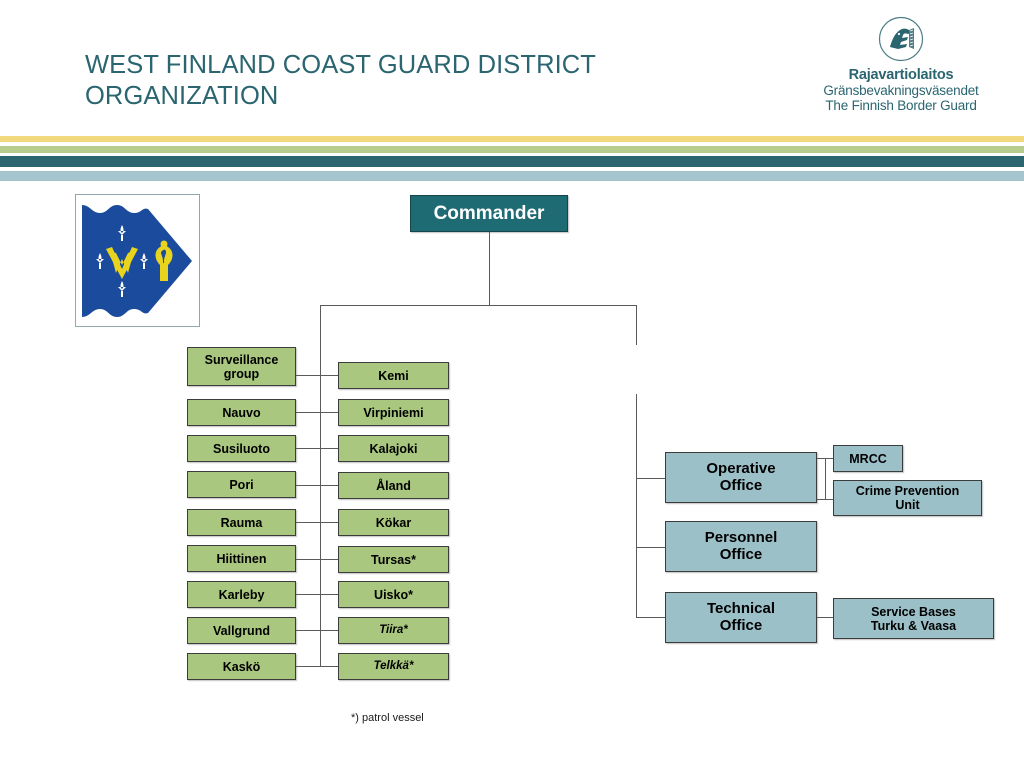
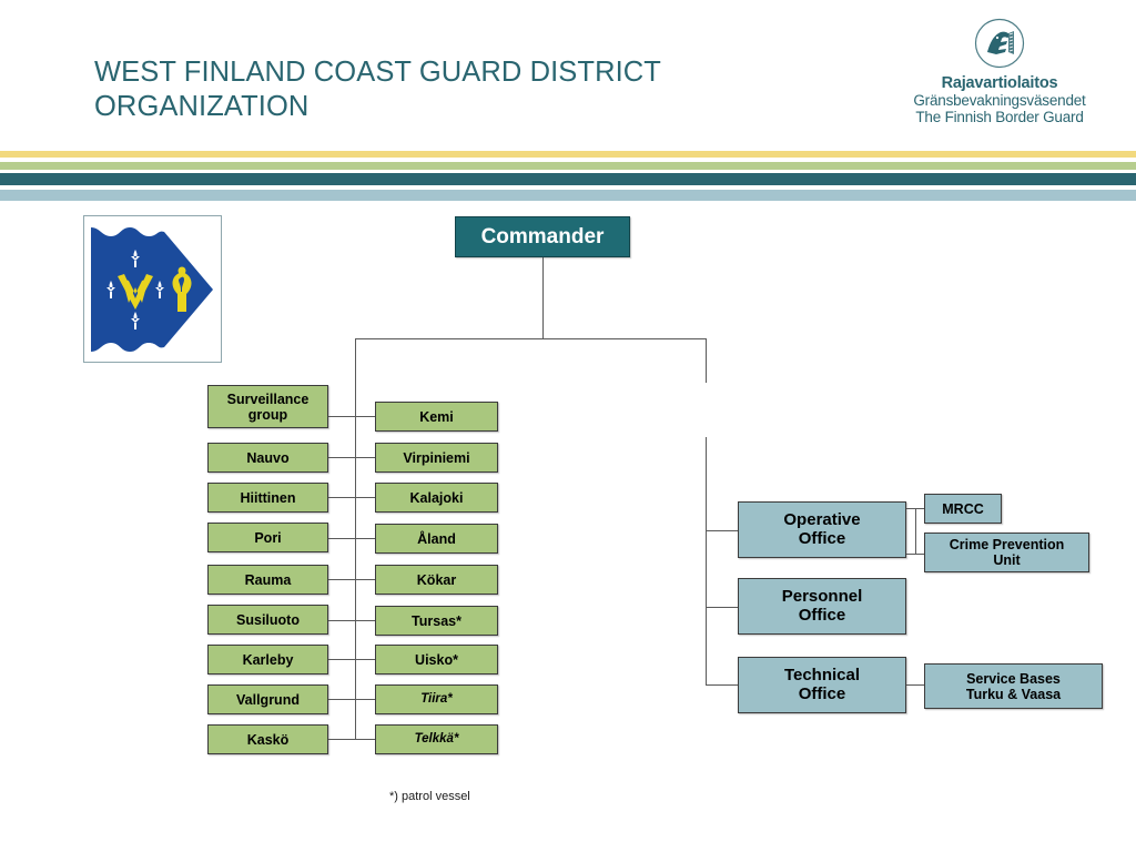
  WEST FINLAND COAST GUARD DISTRICT ORGANIZATION
  Rajavartiolaitos
  Gränsbevakningsväsendet
  The Finnish Border Guard
  Commander
  Surveillance
  group
  Nauvo
- Susiluoto
+ Hiittinen
  Pori
  Rauma
- Hiittinen
+ Susiluoto
  Karleby
  Vallgrund
  Kaskö
  Kemi
  Virpiniemi
  Kalajoki
  Åland
  Kökar
  Tursas*
  Uisko*
  Tiira*
  Telkkä*
  Operative
  Office
  Personnel
  Office
  Technical
  Office
  MRCC
  Crime Prevention
  Unit
  Service Bases
  Turku & Vaasa
  *) patrol vessel
